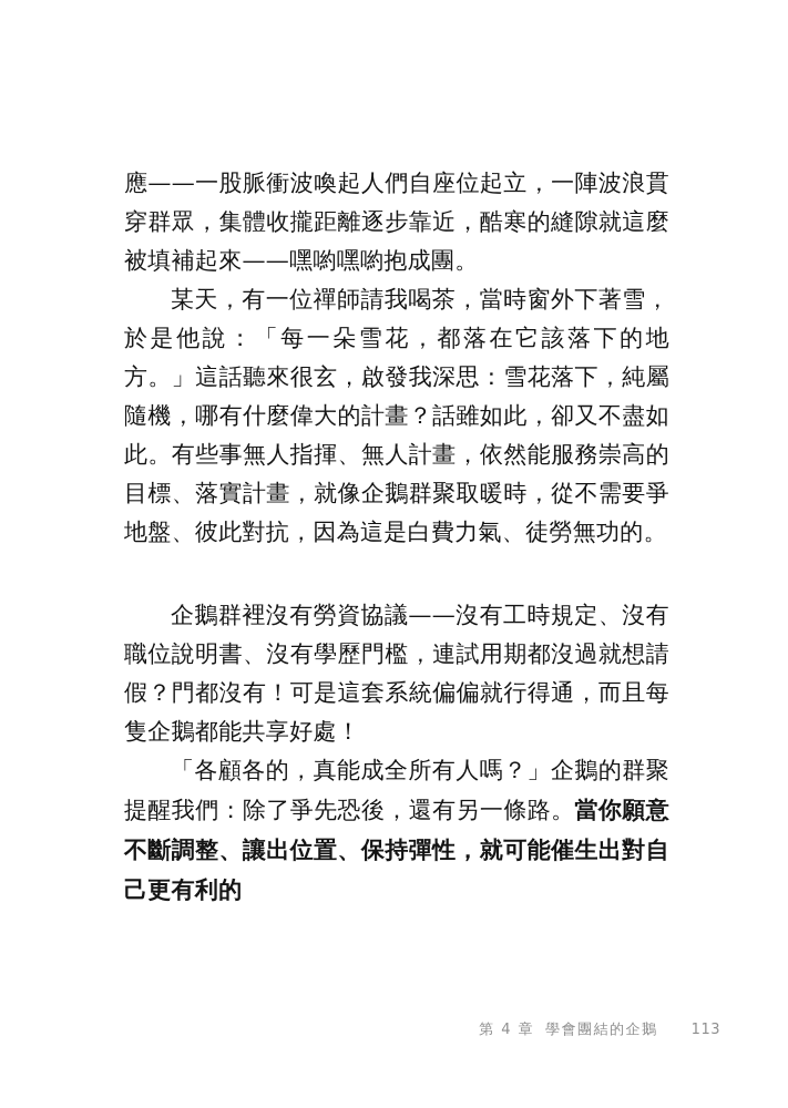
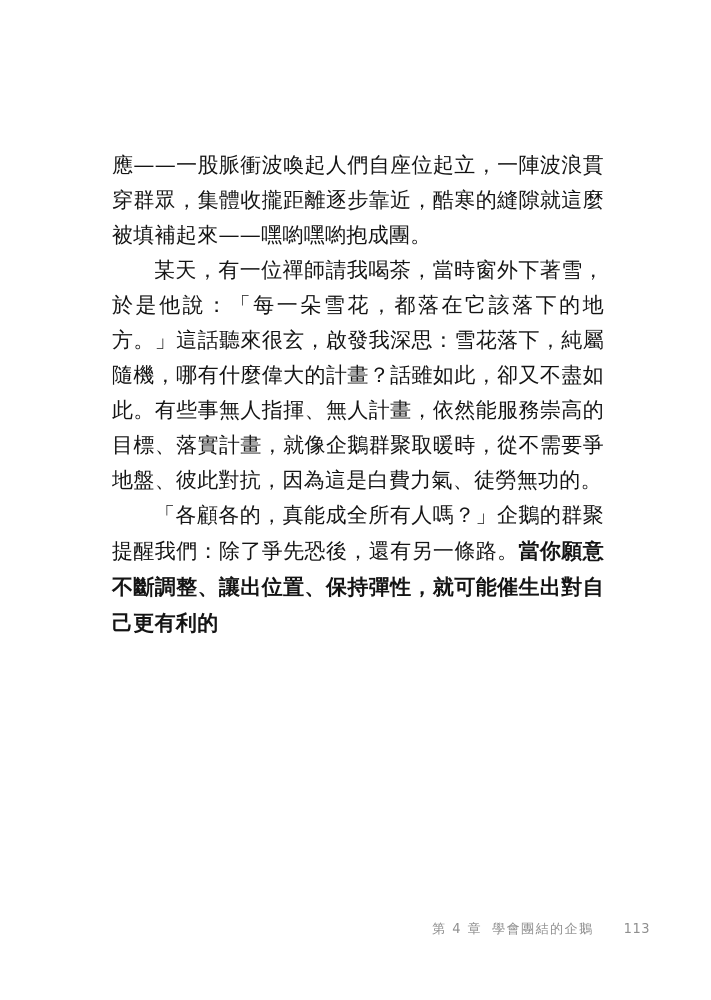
  應——一股脈衝波喚起人們自座位起立，一陣波浪貫穿群眾，集體收攏距離逐步靠近，酷寒的縫隙就這麼被填補起來——嘿喲嘿喲抱成團。
  某天，有一位禪師請我喝茶，當時窗外下著雪，於是他說：「每一朵雪花，都落在它該落下的地方。」這話聽來很玄，啟發我深思：雪花落下，純屬隨機，哪有什麼偉大的計畫？話雖如此，卻又不盡如此。有些事無人指揮、無人計畫，依然能服務崇高的目標、落實計畫，就像企鵝群聚取暖時，從不需要爭地盤、彼此對抗，因為這是白費力氣、徒勞無功的。
- 企鵝群裡沒有勞資協議——沒有工時規定、沒有職位說明書、沒有學歷門檻，連試用期都沒過就想請假？門都沒有！可是這套系統偏偏就行得通，而且每隻企鵝都能共享好處！
  「各顧各的，真能成全所有人嗎？」企鵝的群聚提醒我們：除了爭先恐後，還有另一條路。當你願意不斷調整、讓出位置、保持彈性，就可能催生出對自己更有利的
  第 4 章
  學會團結的企鵝
  113
